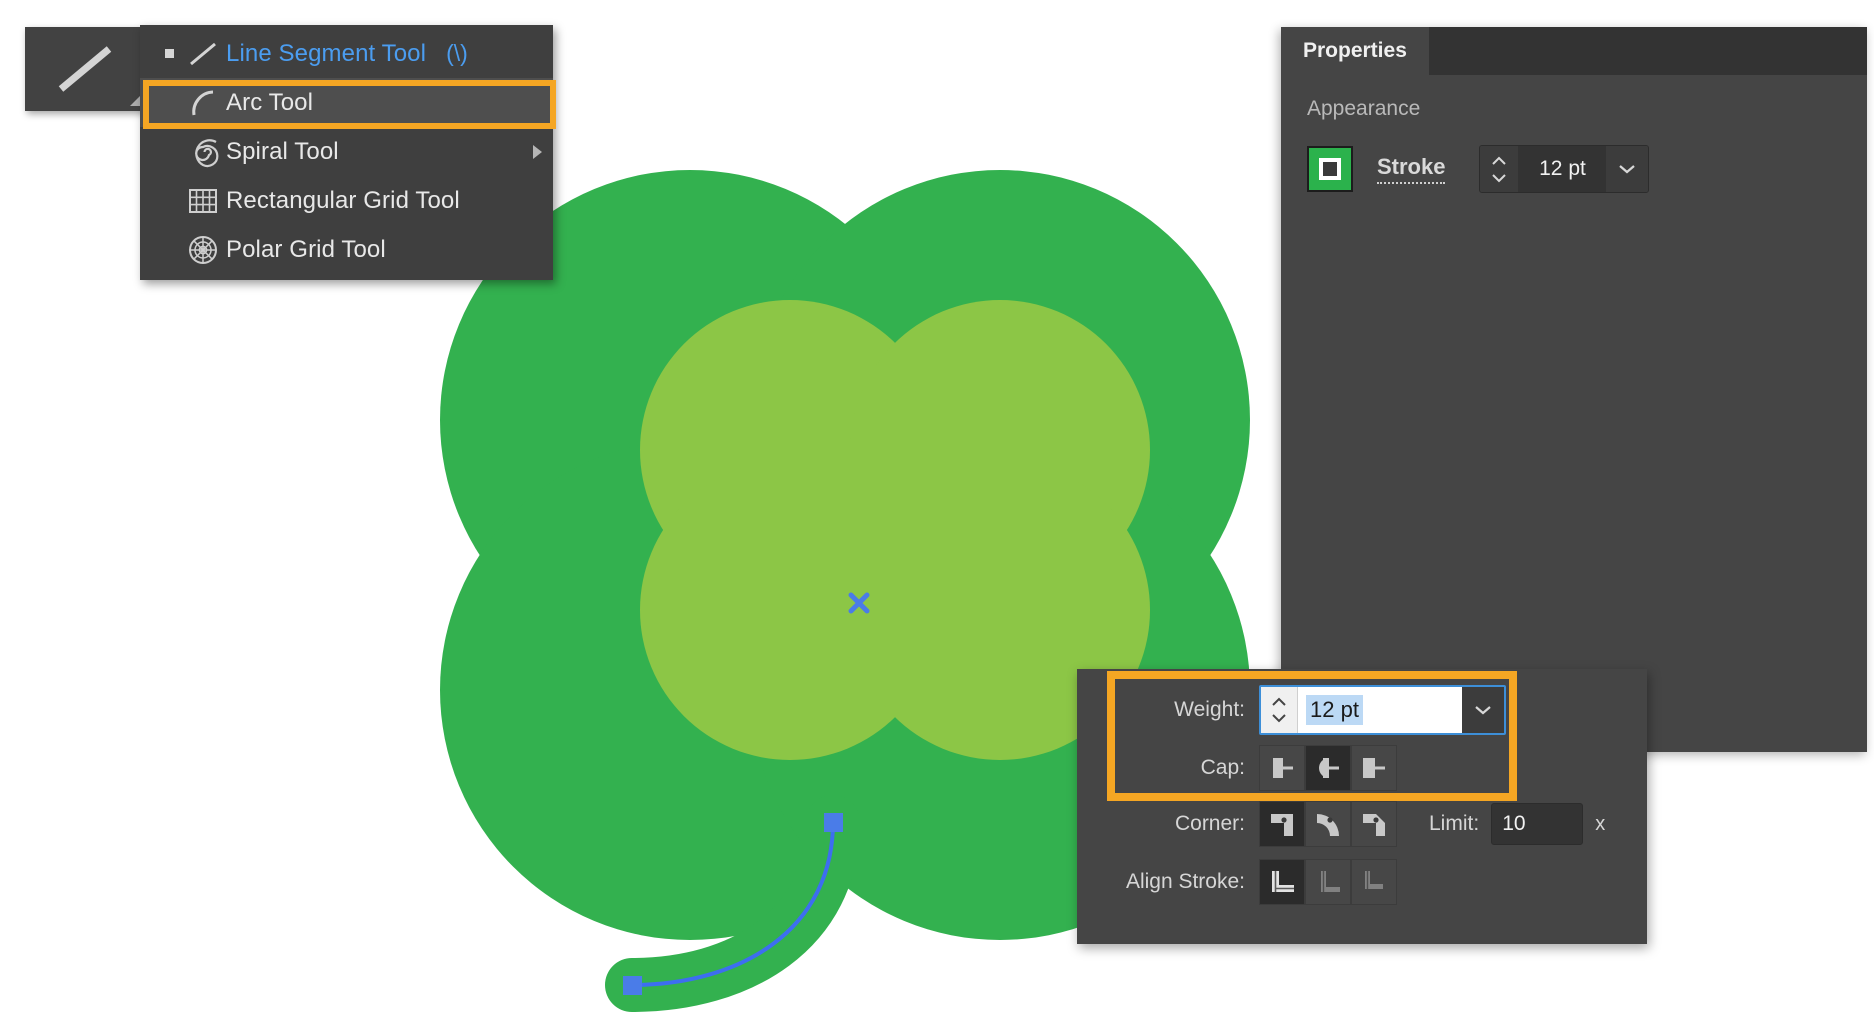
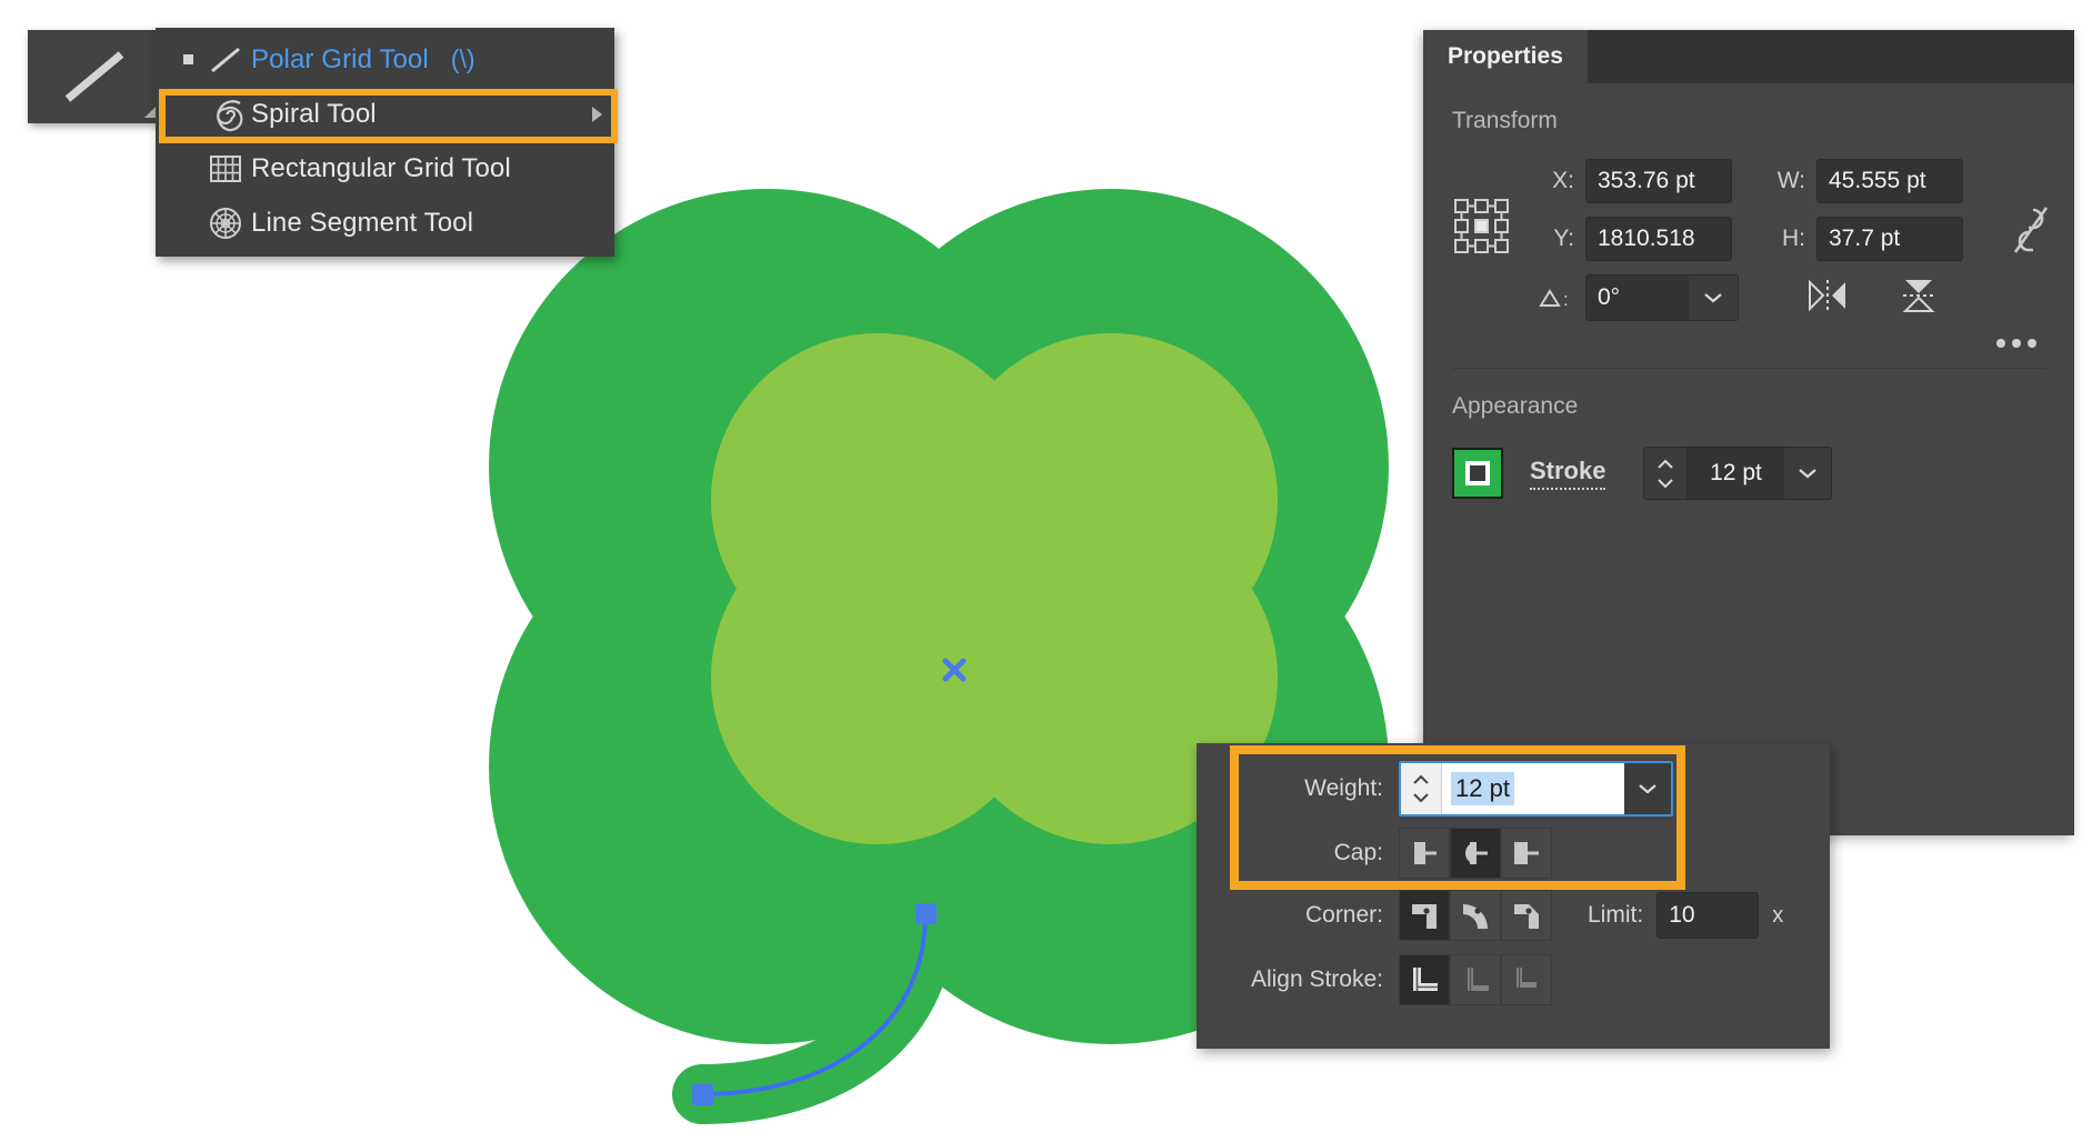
- Line Segment Tool
+ Polar Grid Tool
  (\)
- Arc Tool
  Spiral Tool
  Rectangular Grid Tool
- Polar Grid Tool
+ Line Segment Tool
  Properties
+ Transform
+ X:
+ 353.76 pt
+ W:
+ 45.555 pt
+ Y:
+ 1810.518
+ H:
+ 37.7 pt
+ :
+ 0°
  Appearance
  Stroke
  12 pt
  Weight:
  12 pt
  Cap:
  Corner:
  Limit:
  10
  x
  Align Stroke:
